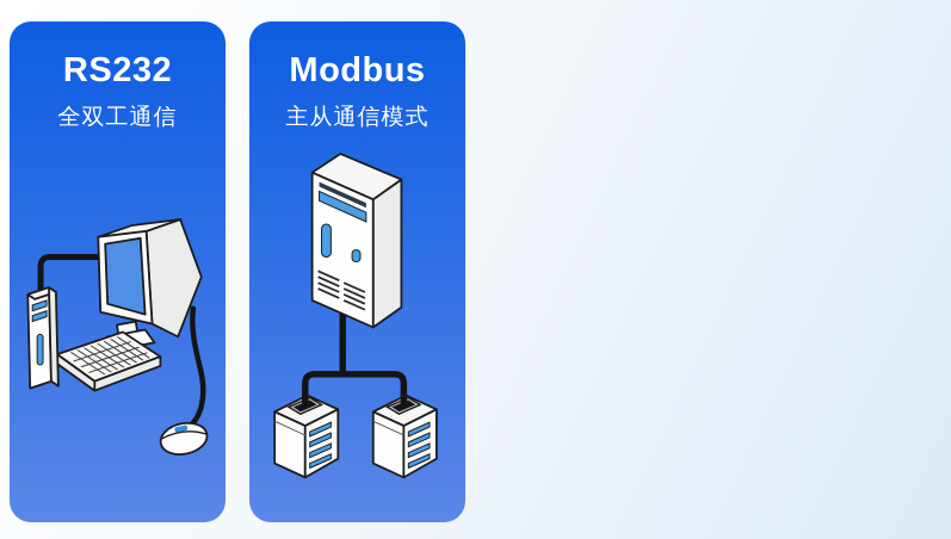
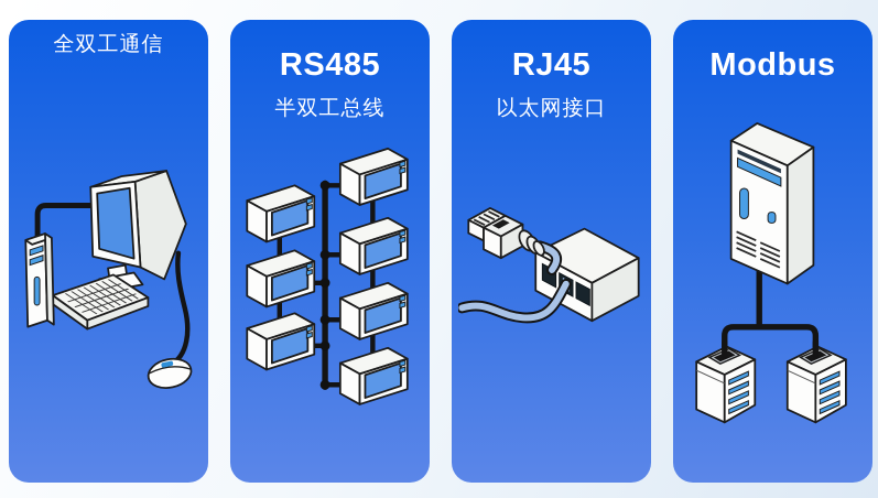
- RS232
  全双工通信
+ RS485
+ 半双工总线
+ RJ45
+ 以太网接口
  Modbus
- 主从通信模式
